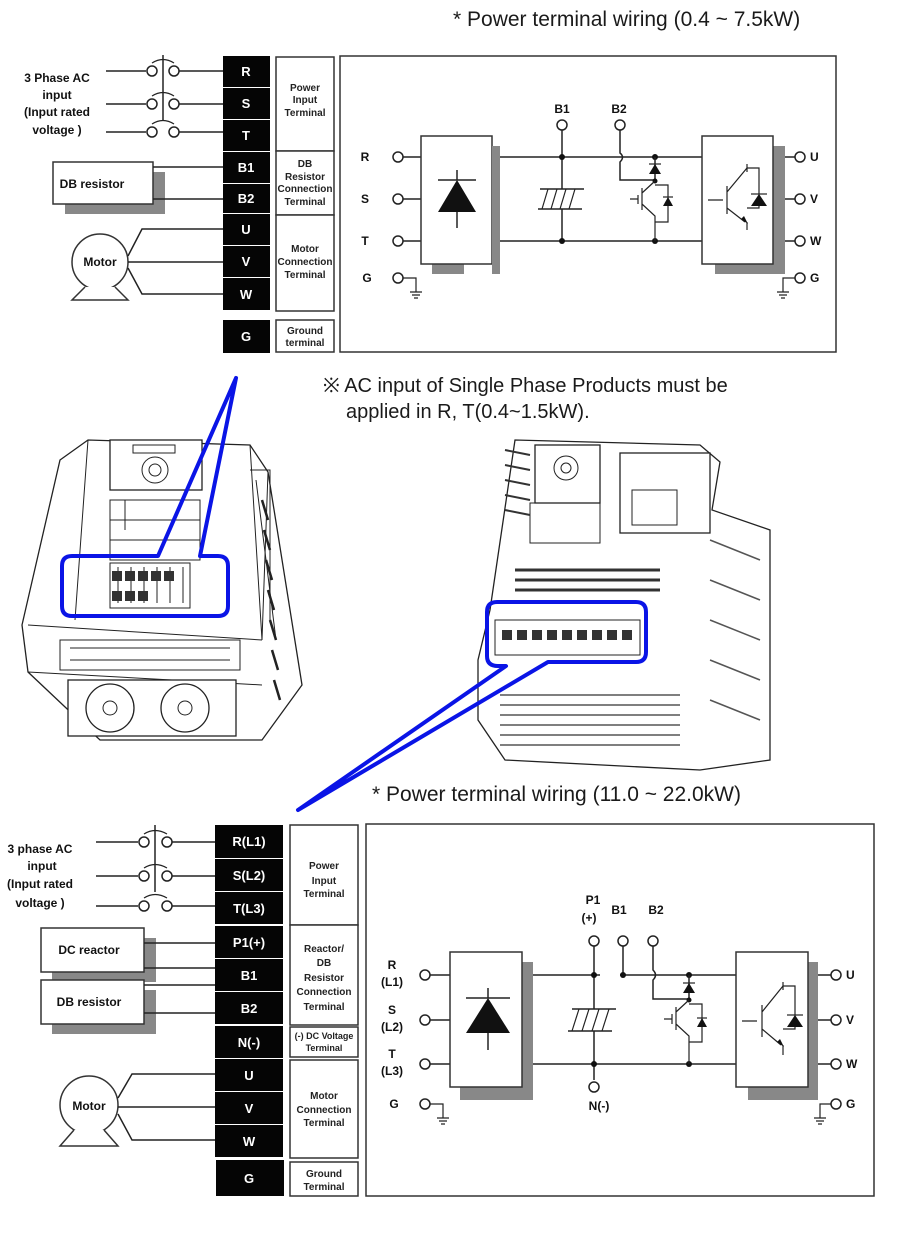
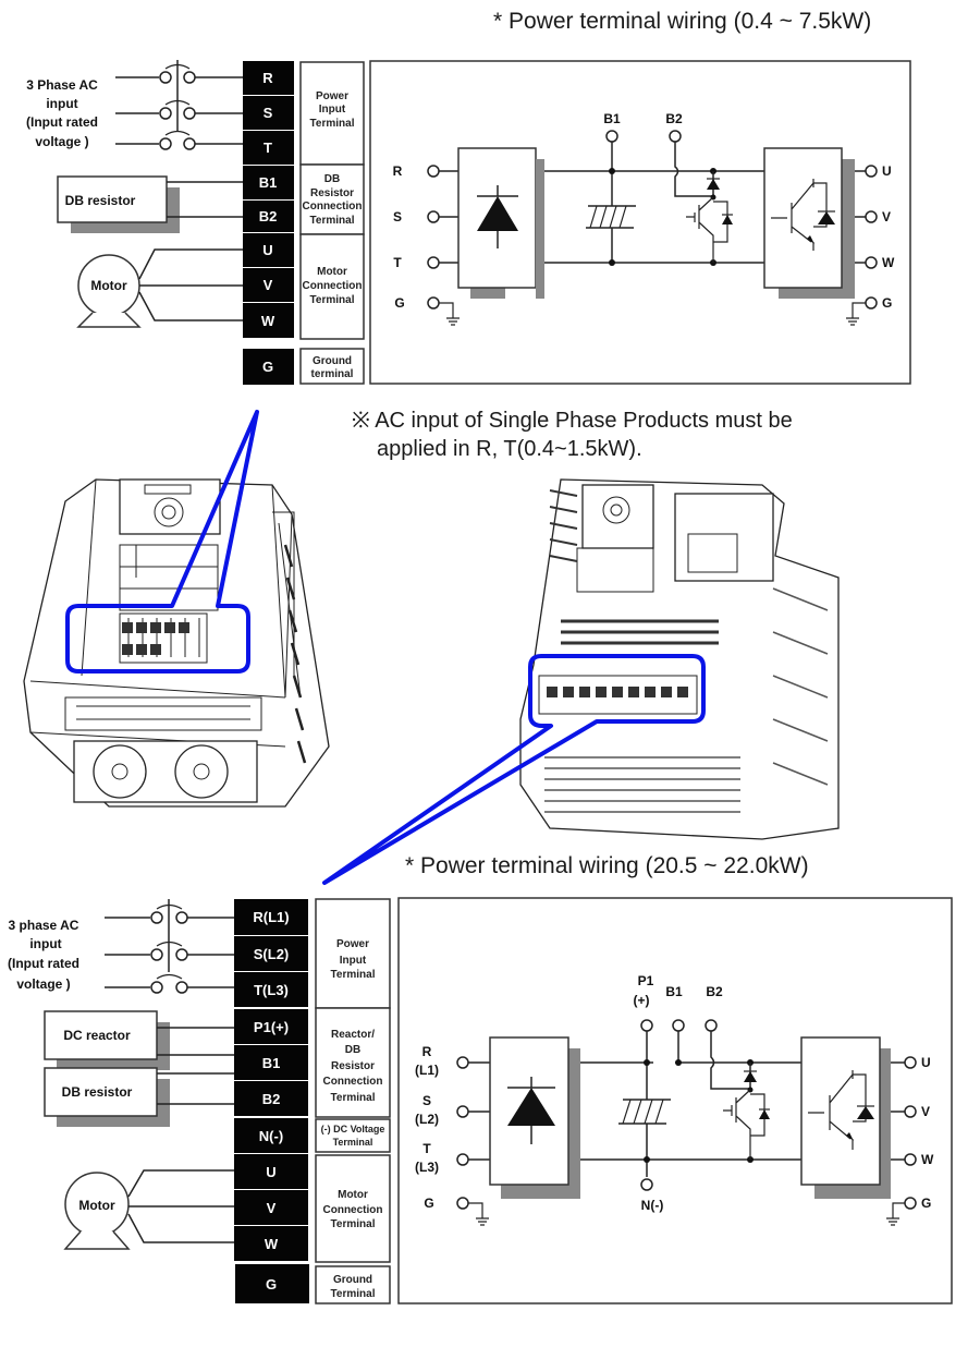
  * Power terminal wiring (0.4 ~ 7.5kW)
  ※ AC input of Single Phase Products must be
  applied in R, T(0.4~1.5kW).
- * Power terminal wiring (11.0 ~ 22.0kW)
+ * Power terminal wiring (20.5 ~ 22.0kW)
  3 Phase AC
  input
  (Input rated
  voltage )
  DB resistor
  Motor
  R
  S
  T
  B1
  B2
  U
  V
  W
  G
  Power
  Input
  Terminal
  DB
  Resistor
  Connection
  Terminal
  Motor
  Connection
  Terminal
  Ground
  terminal
  R
  S
  T
  G
  B1
  B2
  U
  V
  W
  G
  3 phase AC
  input
  (Input rated
  voltage )
  DC reactor
  DB resistor
  Motor
  R(L1)
  S(L2)
  T(L3)
  P1(+)
  B1
  B2
  N(-)
  U
  V
  W
  G
  Power
  Input
  Terminal
  Reactor/
  DB
  Resistor
  Connection
  Terminal
  (-) DC Voltage
  Terminal
  Motor
  Connection
  Terminal
  Ground
  Terminal
  R
  (L1)
  S
  (L2)
  T
  (L3)
  G
  P1
  (+)
  B1
  B2
  N(-)
  U
  V
  W
  G
